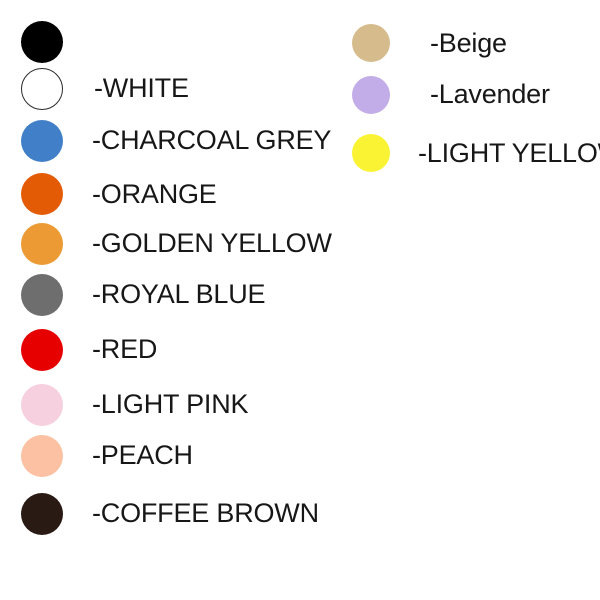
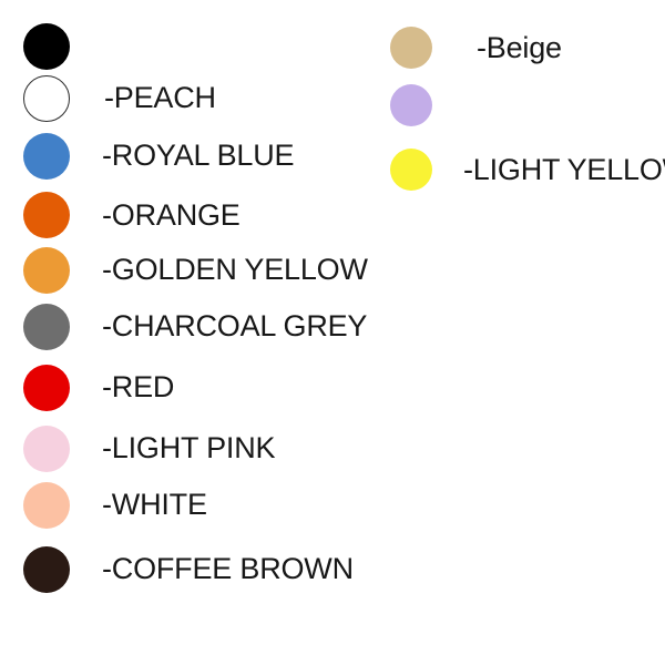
- -WHITE
+ -PEACH
- -CHARCOAL GREY
+ -ROYAL BLUE
  -ORANGE
  -GOLDEN YELLOW
- -ROYAL BLUE
+ -CHARCOAL GREY
  -RED
  -LIGHT PINK
- -PEACH
+ -WHITE
  -COFFEE BROWN
  -Beige
- -Lavender
  -LIGHT YELLO
